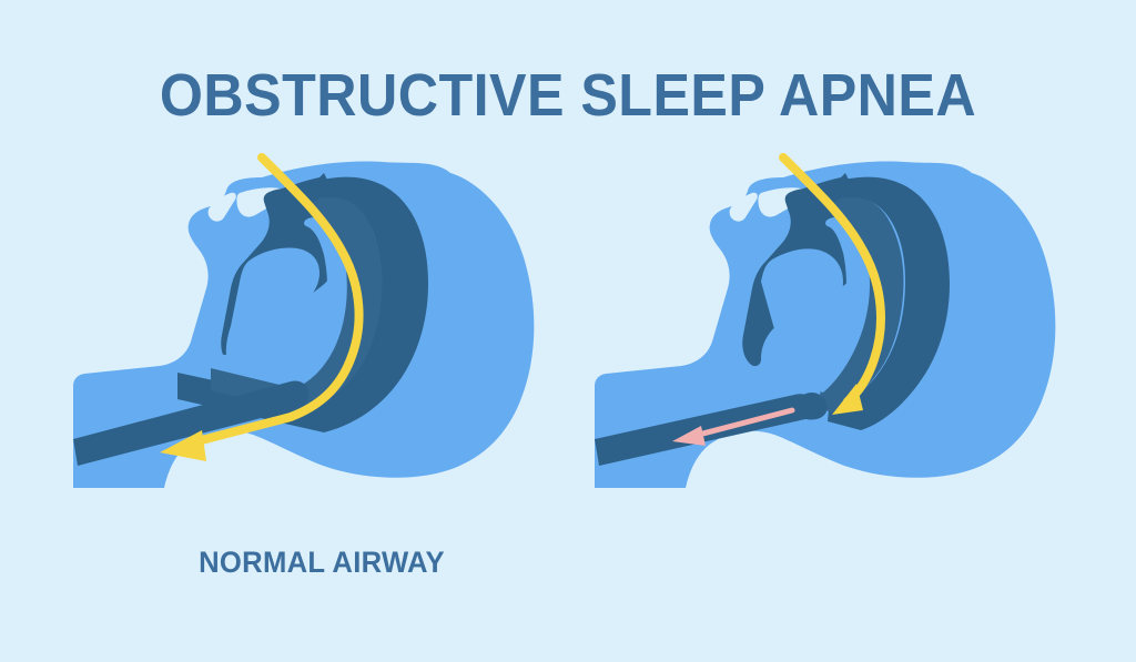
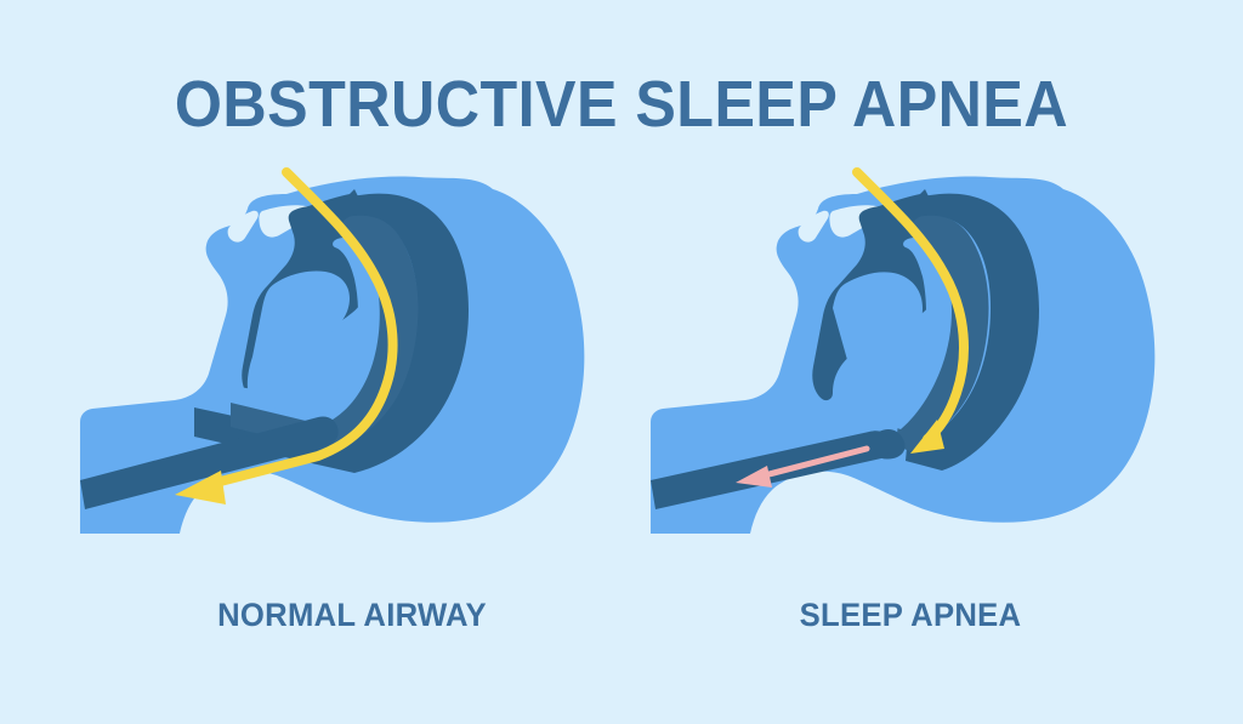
  OBSTRUCTIVE SLEEP APNEA
  NORMAL AIRWAY
+ SLEEP APNEA
